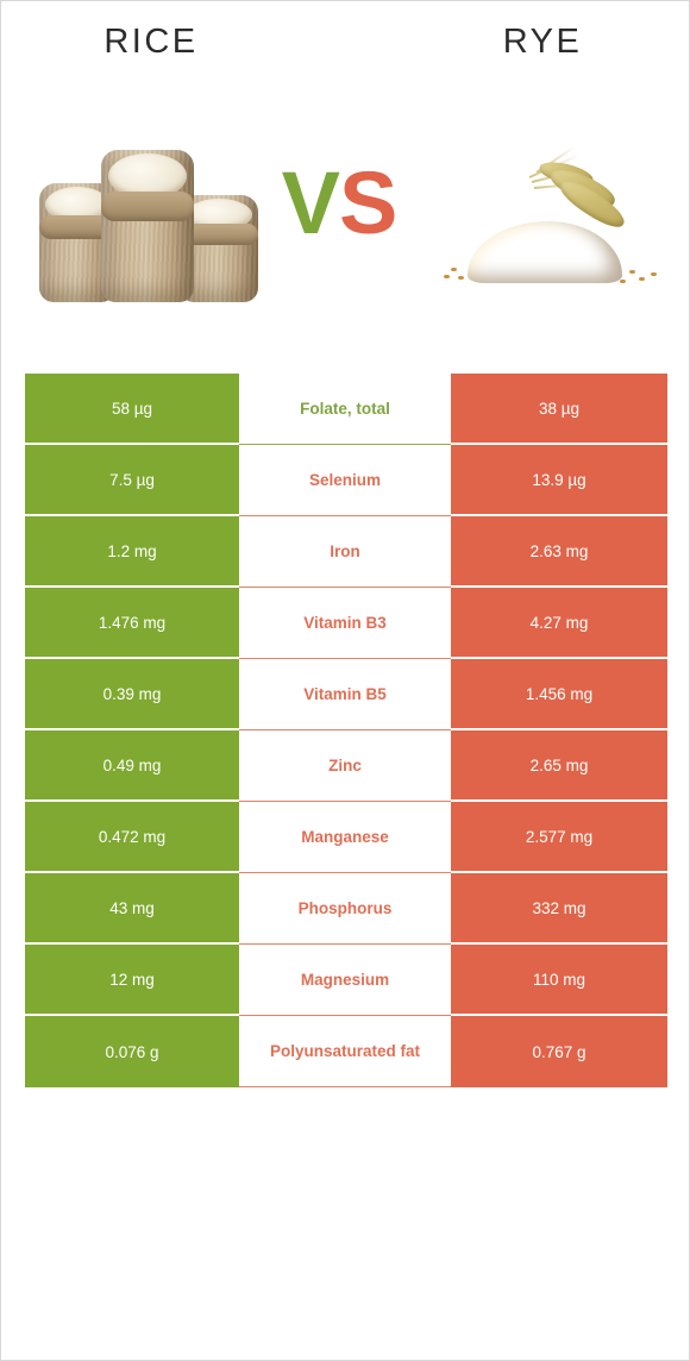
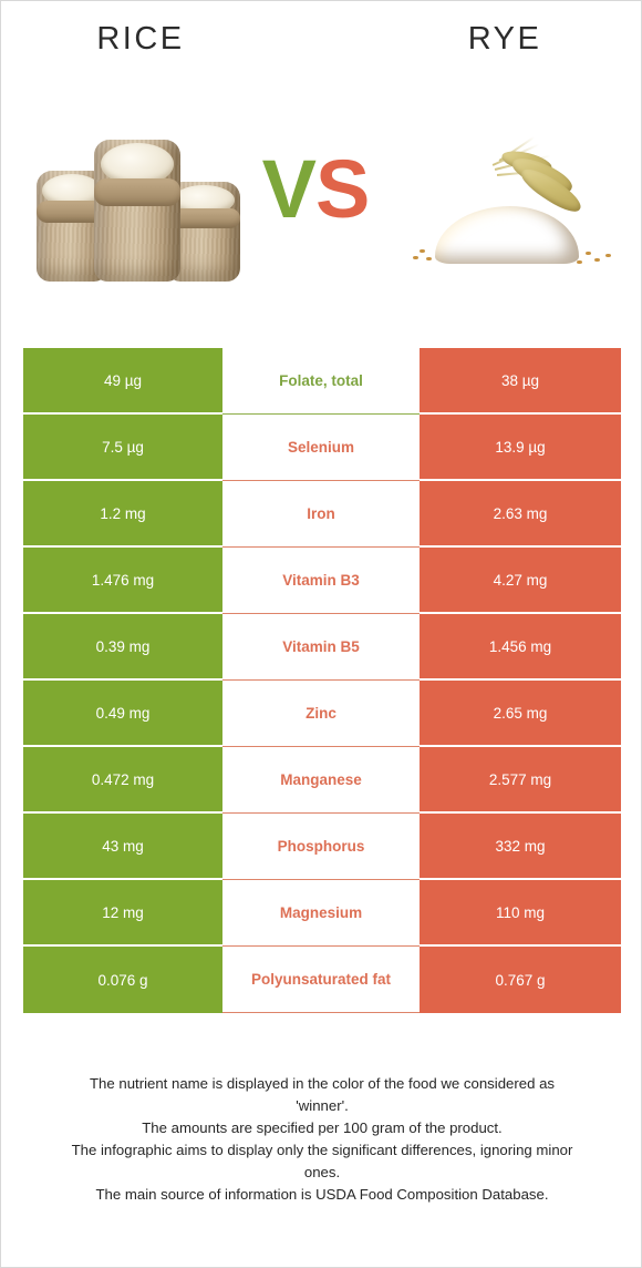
  RICE
  RYE
  VS
- 58 µg
+ 49 µg
  Folate, total
  38 µg
  7.5 µg
  Selenium
  13.9 µg
  1.2 mg
  Iron
  2.63 mg
  1.476 mg
  Vitamin B3
  4.27 mg
  0.39 mg
  Vitamin B5
  1.456 mg
  0.49 mg
  Zinc
  2.65 mg
  0.472 mg
  Manganese
  2.577 mg
  43 mg
  Phosphorus
  332 mg
  12 mg
  Magnesium
  110 mg
  0.076 g
  Polyunsaturated fat
  0.767 g
+ The nutrient name is displayed in the color of the food we considered as
+ 'winner'.
+ The amounts are specified per 100 gram of the product.
+ The infographic aims to display only the significant differences, ignoring minor
+ ones.
+ The main source of information is USDA Food Composition Database.
